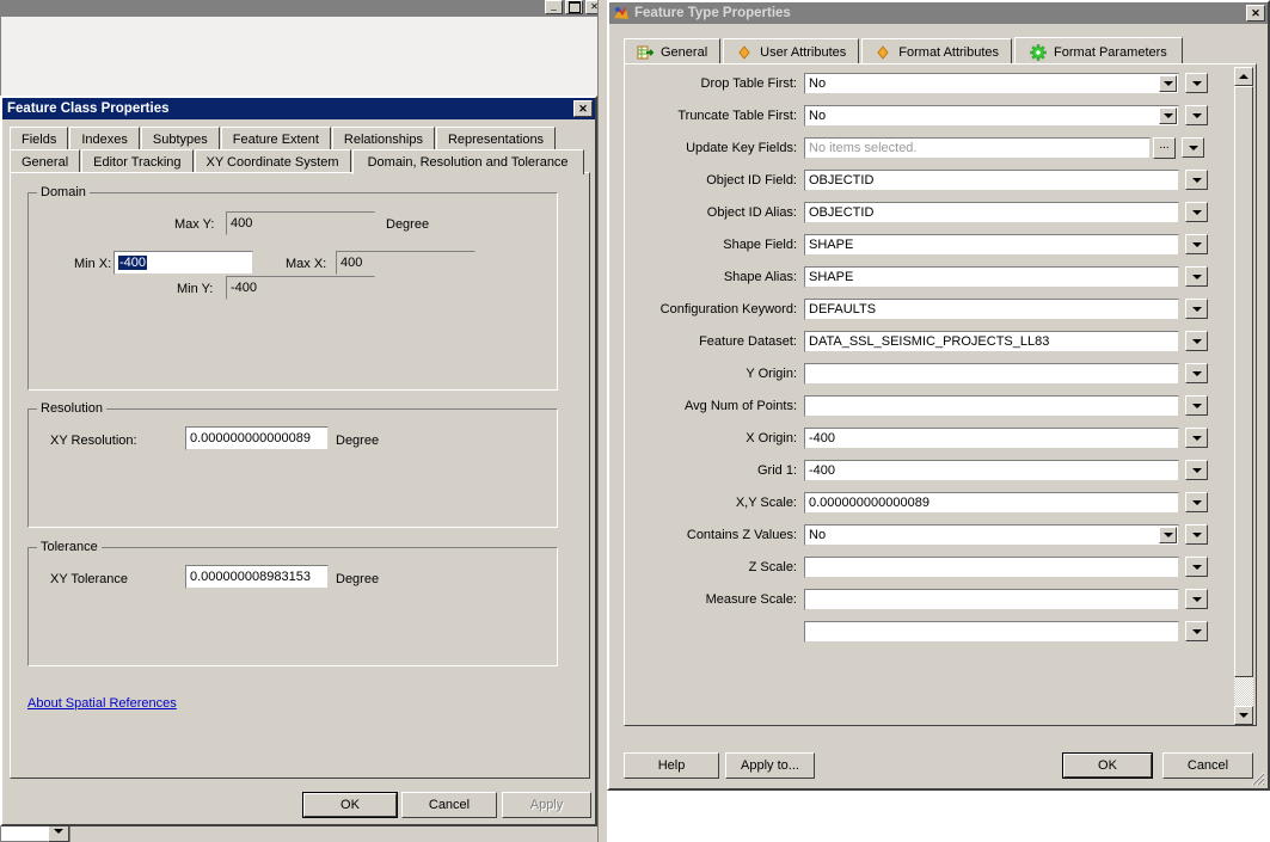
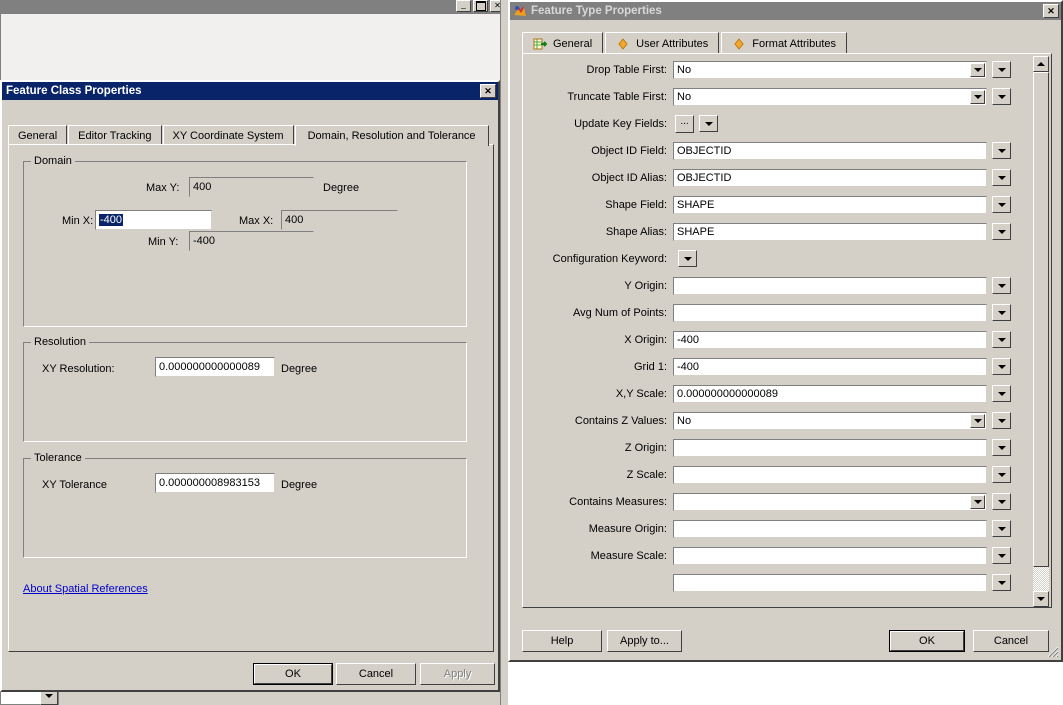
  _
  ✕
  Feature Class Properties
  ✕
- Fields
- Indexes
- Subtypes
- Feature Extent
- Relationships
- Representations
  General
  Editor Tracking
  XY Coordinate System
  Domain, Resolution and Tolerance
  Domain
  Max Y:
  400
  Degree
  Min X:
  -400
  Max X:
  400
  Min Y:
  -400
  Resolution
  XY Resolution:
  0.000000000000089
  Degree
  Tolerance
  XY Tolerance
  0.000000008983153
  Degree
  About Spatial References
  OK
  Cancel
  Apply
  Feature Type Properties
  ✕
  General
  User Attributes
  Format Attributes
- Format Parameters
  Drop Table First:
  No
  Truncate Table First:
  No
  Update Key Fields:
- No items selected.
  ...
  Object ID Field:
  OBJECTID
  Object ID Alias:
  OBJECTID
  Shape Field:
  SHAPE
  Shape Alias:
  SHAPE
  Configuration Keyword:
- DEFAULTS
- Feature Dataset:
- DATA_SSL_SEISMIC_PROJECTS_LL83
  Y Origin:
  Avg Num of Points:
  X Origin:
  -400
  Grid 1:
  -400
  X,Y Scale:
  0.000000000000089
  Contains Z Values:
  No
+ Z Origin:
  Z Scale:
+ Contains Measures:
+ Measure Origin:
  Measure Scale:
  Help
  Apply to...
  OK
  Cancel
